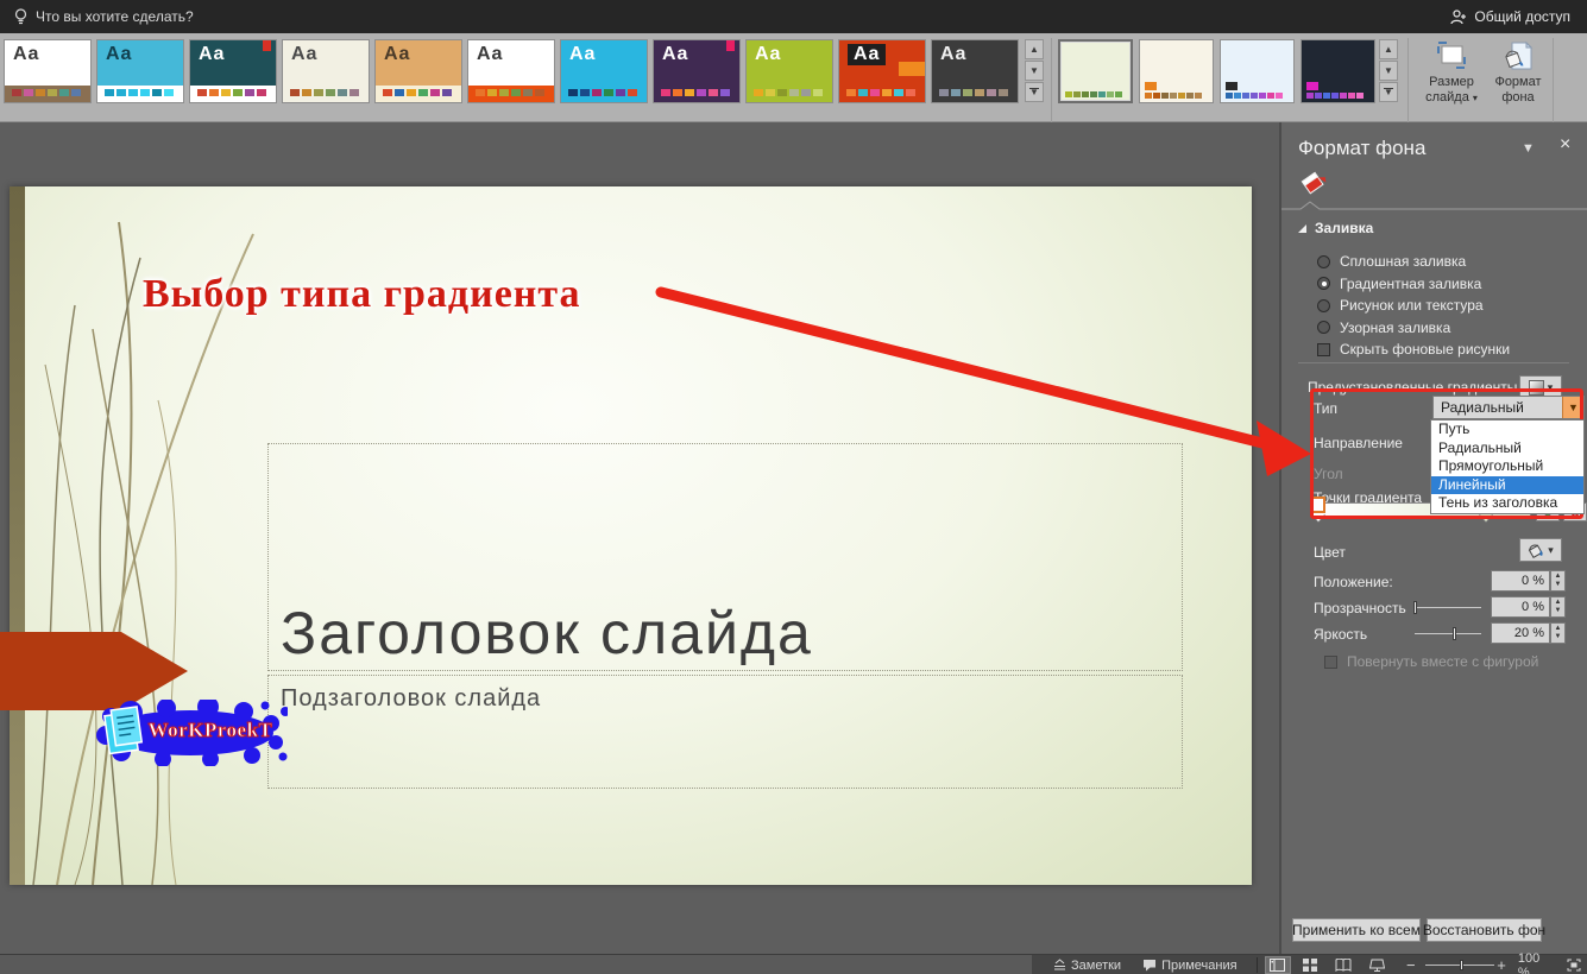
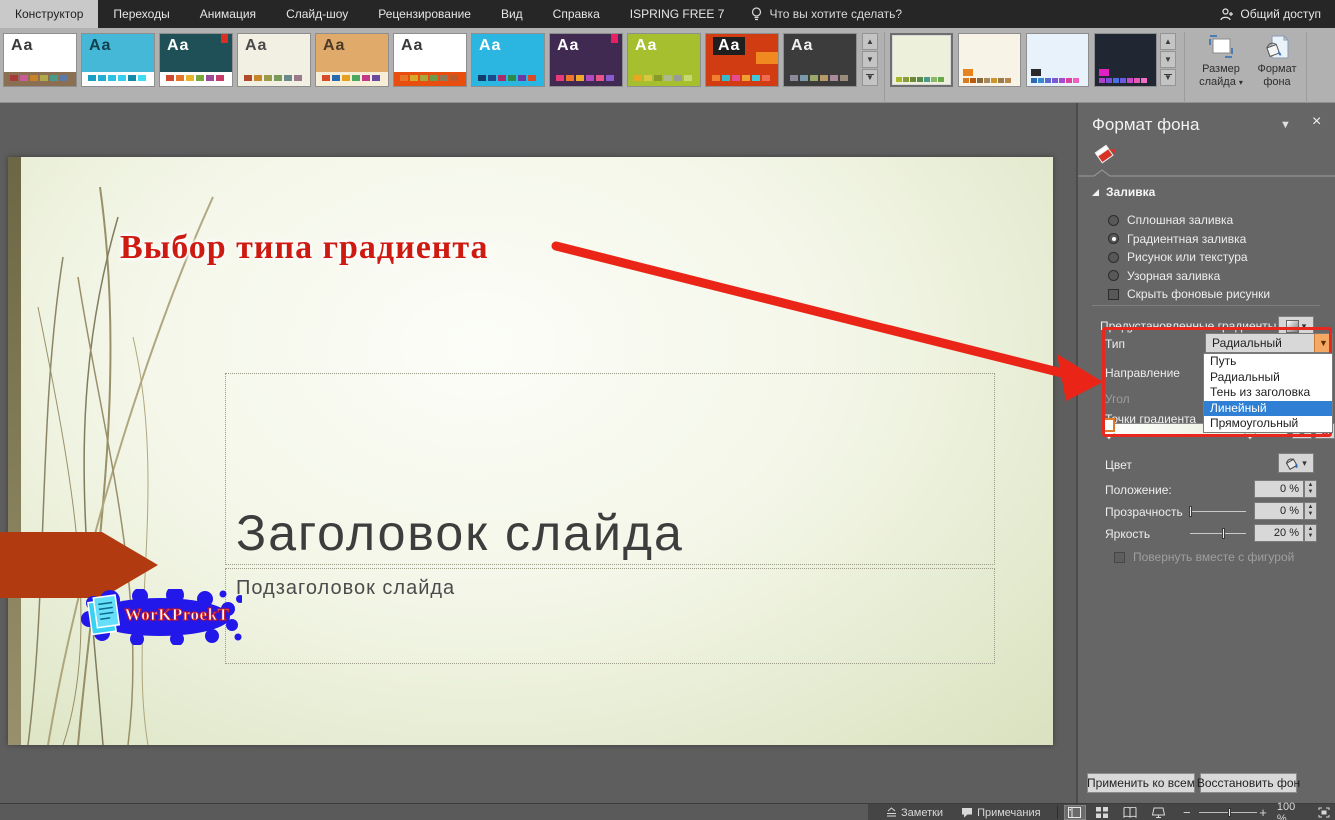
+ Конструктор
+ Переходы
+ Анимация
+ Слайд-шоу
+ Рецензирование
+ Вид
+ Справка
+ ISPRING FREE 7
  Что вы хотите сделать?
  Общий доступ
  Aa
  Aa
  Aa
  Aa
  Aa
  Aa
  Aa
  Aa
  Aa
  Aa
  Aa
  ▲
  ▼
  ▼
  ▲
  ▼
  ▼
  Размер
  слайда ▾
  Формат
  фона
  Заголовок слайда
  Подзаголовок слайда
  WorKProekT
  Выбор типа градиента
  Формат фона
  ▼
  ×
  Заливка
  Сплошная заливка
  Градиентная заливка
  Рисунок или текстура
  Узорная заливка
  Скрыть фоновые рисунки
  Предустановленные градиенты
  ▾
  Тип
  Радиальный
  ▼
  Направление
  Угол
  чки градиента
  Цвет
  ▾
  Положение:
  0 %
  Прозрачность
  0 %
  Яркость
  20 %
  Повернуть вместе с фигурой
  Применить ко всем
  Восстановить фон
  Путь
  Радиальный
- Прямоугольный
+ Тень из заголовка
  Линейный
- Тень из заголовка
+ Прямоугольный
  Заметки
  Примечания
  −
  +
  100 %
